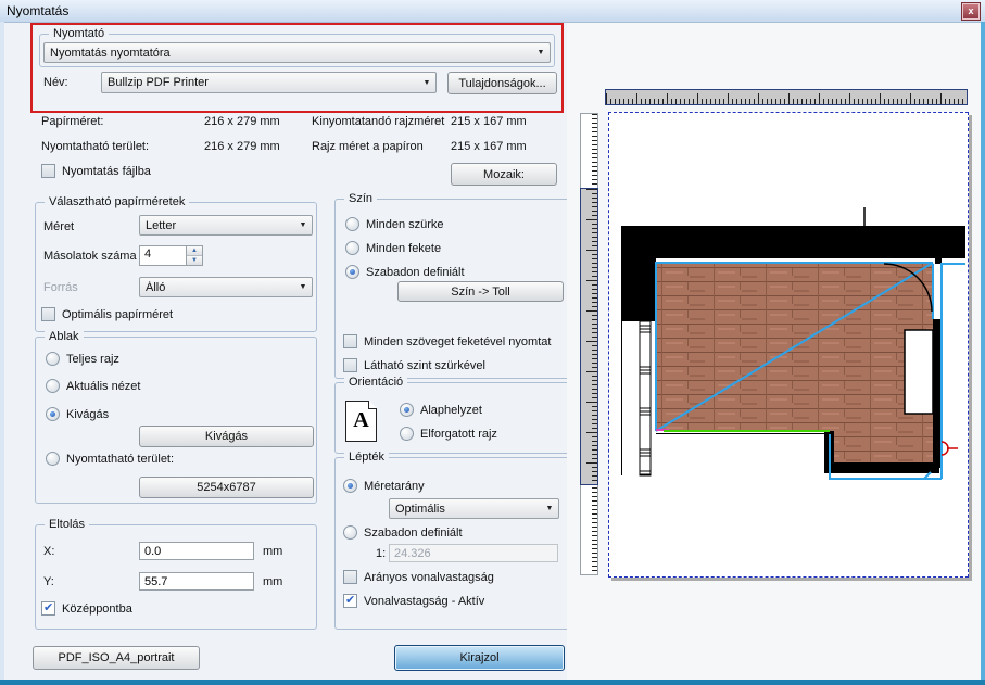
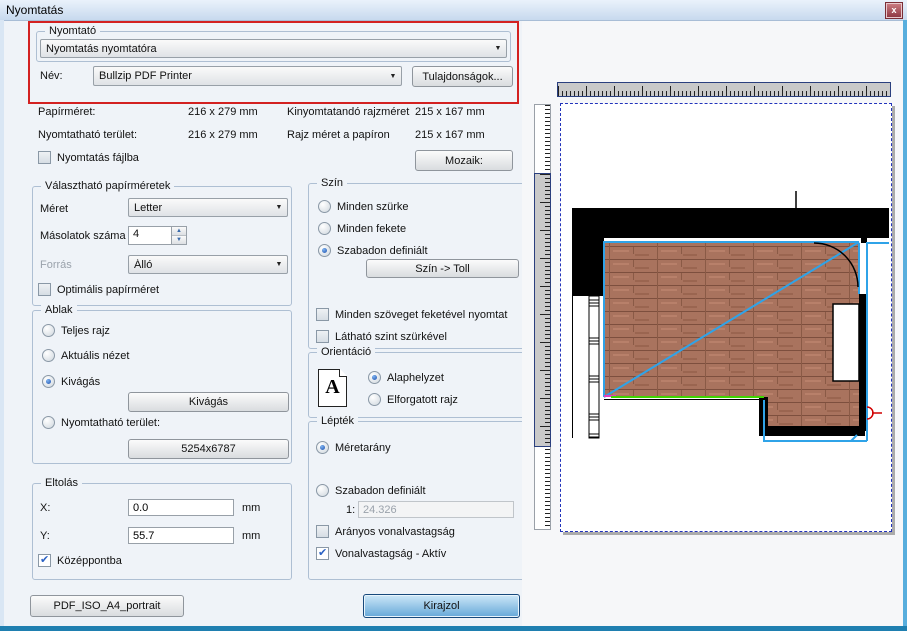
  Nyomtatás
  x
  Nyomtató
  Nyomtatás nyomtatóra
  Név:
  Bullzip PDF Printer
  Tulajdonságok...
  Papírméret:
  216 x 279 mm
  Kinyomtatandó rajzméret
  215 x 167 mm
  Nyomtatható terület:
  216 x 279 mm
  Rajz méret a papíron
  215 x 167 mm
  Nyomtatás fájlba
  Mozaik:
  Választható papírméretek
  Méret
  Letter
  Másolatok száma
  4
  Forrás
  Álló
  Optimális papírméret
  Ablak
  Teljes rajz
  Aktuális nézet
  Kivágás
  Kivágás
  Nyomtatható terület:
  5254x6787
  Eltolás
  X:
  0.0
  mm
  Y:
  55.7
  mm
  Középpontba
  Szín
  Minden szürke
  Minden fekete
  Szabadon definiált
  Szín -> Toll
  Minden szöveget feketével nyomtat
  Látható szint szürkével
  Orientáció
  A
  Alaphelyzet
  Elforgatott rajz
  Lépték
  Méretarány
- Optimális
  Szabadon definiált
  1:
  24.326
  Arányos vonalvastagság
  Vonalvastagság - Aktív
  PDF_ISO_A4_portrait
  Kirajzol
